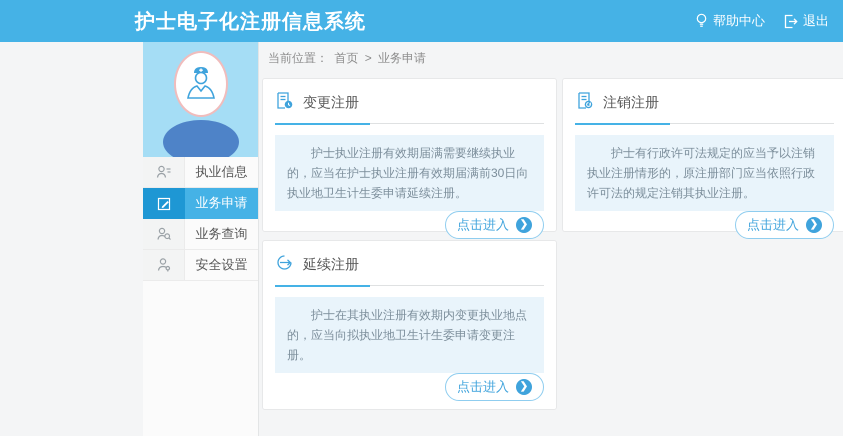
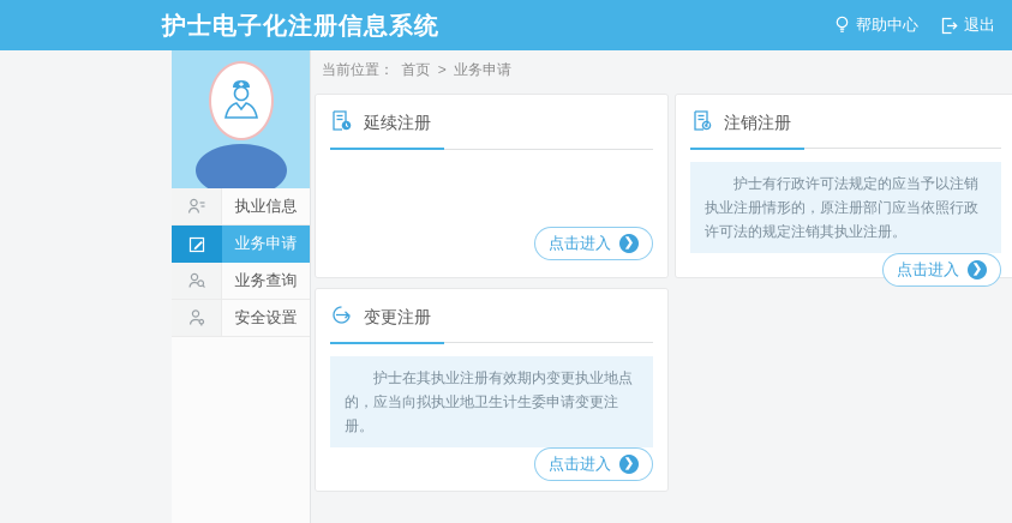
  护士电子化注册信息系统
  帮助中心
  退出
  执业信息
  业务申请
  业务查询
  安全设置
  当前位置： 首页 > 业务申请
- 变更注册
+ 延续注册
- 护士执业注册有效期届满需要继续执业的，应当在护士执业注册有效期届满前30日向执业地卫生计生委申请延续注册。
  点击进入
  ❯
  注销注册
  护士有行政许可法规定的应当予以注销执业注册情形的，原注册部门应当依照行政许可法的规定注销其执业注册。
  点击进入
  ❯
- 延续注册
+ 变更注册
  护士在其执业注册有效期内变更执业地点的，应当向拟执业地卫生计生委申请变更注册。
  点击进入
  ❯
